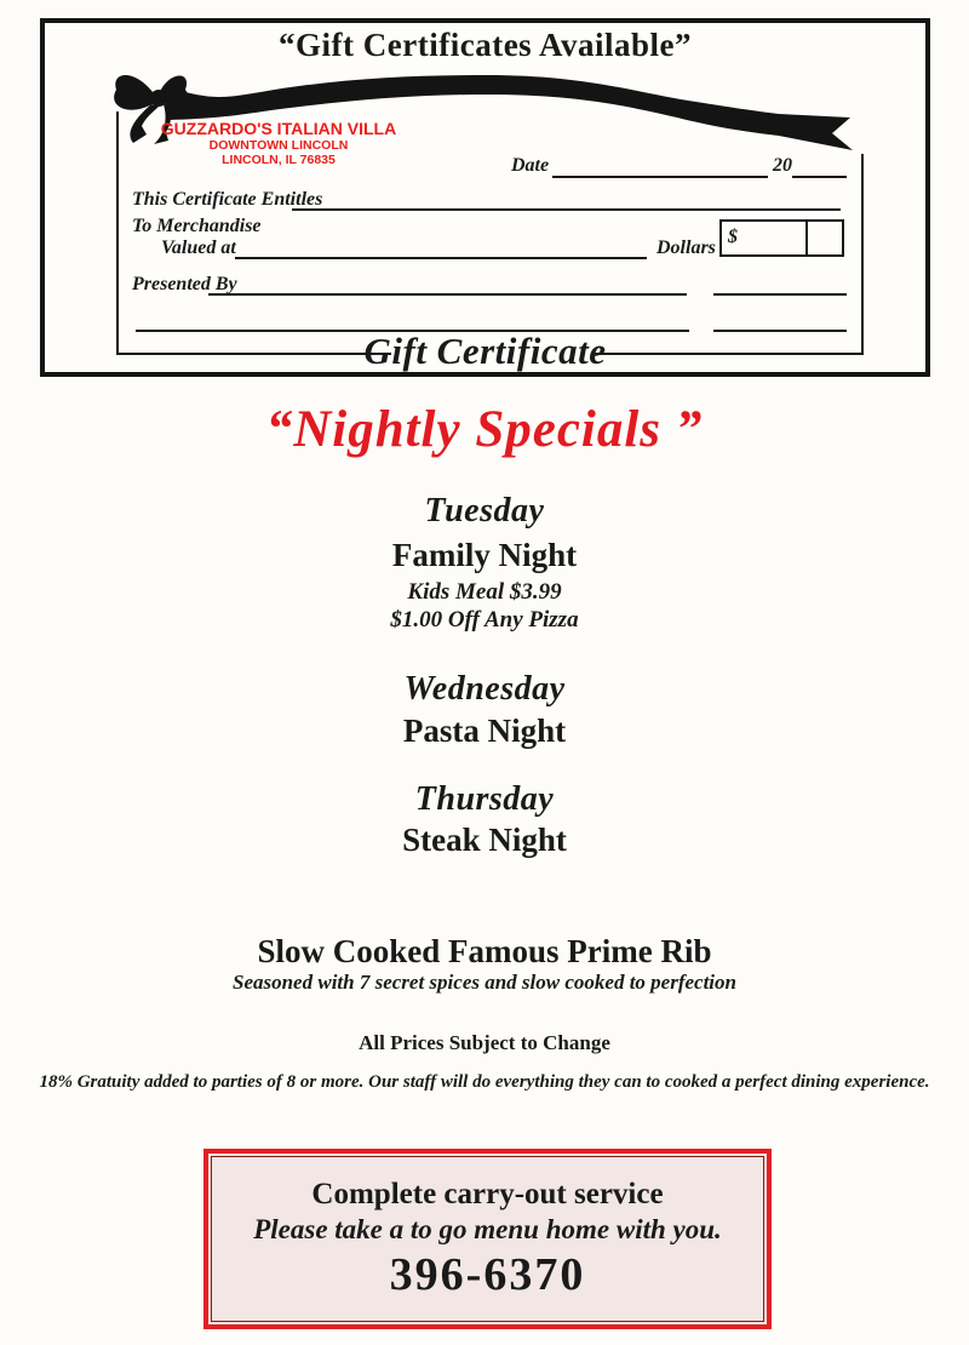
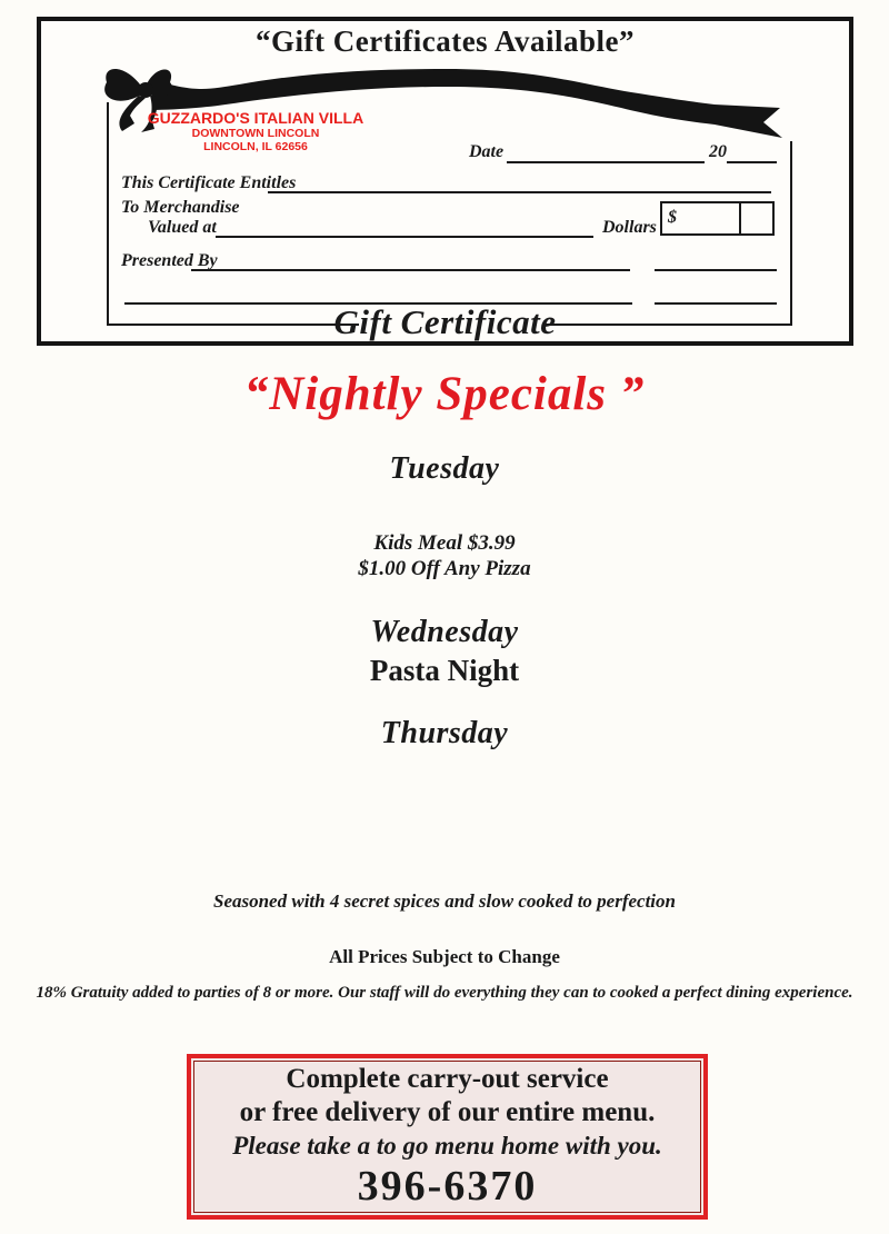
  “Gift Certificates Available”
  GUZZARDO'S ITALIAN VILLA
  DOWNTOWN LINCOLN
- LINCOLN, IL 76835
+ LINCOLN, IL 62656
  Date
  20
  This Certificate Entitles
  To Merchandise
  Valued at
  Dollars
  $
  Presented By
  Gift Certificate
  “Nightly Specials ”
  Tuesday
- Family Night
  Kids Meal $3.99
  $1.00 Off Any Pizza
  Wednesday
  Pasta Night
  Thursday
- Steak Night
- Slow Cooked Famous Prime Rib
- Seasoned with 7 secret spices and slow cooked to perfection
+ Seasoned with 4 secret spices and slow cooked to perfection
  All Prices Subject to Change
  18% Gratuity added to parties of 8 or more. Our staff will do everything they can to cooked a perfect dining experience.
  Complete carry-out service
+ or free delivery of our entire menu.
  Please take a to go menu home with you.
  396-6370
